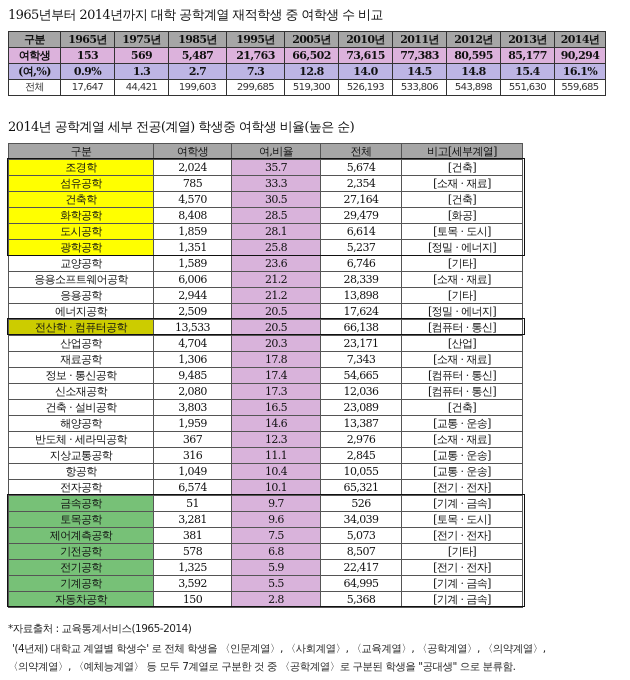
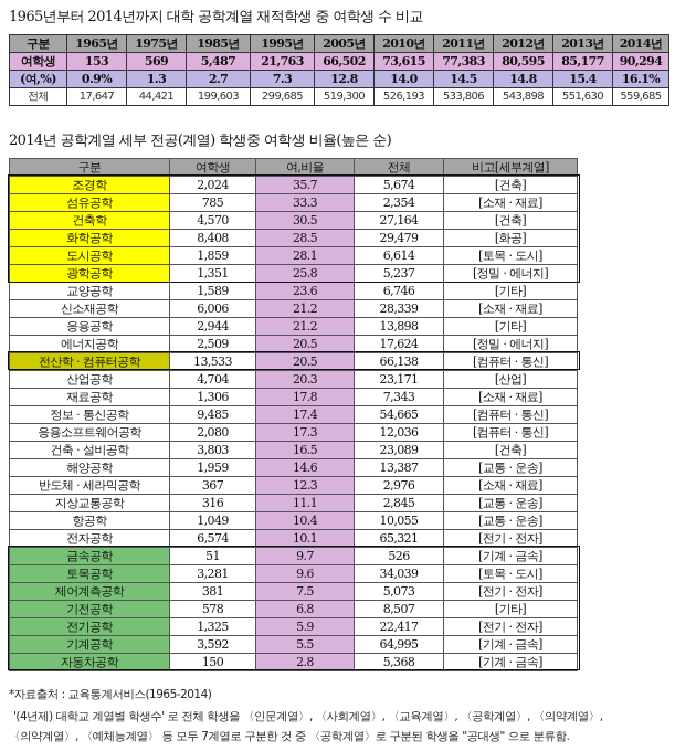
  1965년부터 2014년까지 대학 공학계열 재적학생 중 여학생 수 비교
  구분	1965년	1975년	1985년	1995년	2005년	2010년	2011년	2012년	2013년	2014년
  여학생	153	569	5,487	21,763	66,502	73,615	77,383	80,595	85,177	90,294
  (여,%)	0.9%	1.3	2.7	7.3	12.8	14.0	14.5	14.8	15.4	16.1%
  전체	17,647	44,421	199,603	299,685	519,300	526,193	533,806	543,898	551,630	559,685
  2014년 공학계열 세부 전공(계열) 학생중 여학생 비율(높은 순)
  구분	여학생	여,비율	전체	비고[세부계열]
  조경학	2,024	35.7	5,674	[건축]
  섬유공학	785	33.3	2,354	[소재 · 재료]
  건축학	4,570	30.5	27,164	[건축]
  화학공학	8,408	28.5	29,479	[화공]
  도시공학	1,859	28.1	6,614	[토목 · 도시]
  광학공학	1,351	25.8	5,237	[정밀 · 에너지]
  교양공학	1,589	23.6	6,746	[기타]
- 응용소프트웨어공학	6,006	21.2	28,339	[소재 · 재료]
+ 신소재공학	6,006	21.2	28,339	[소재 · 재료]
  응용공학	2,944	21.2	13,898	[기타]
  에너지공학	2,509	20.5	17,624	[정밀 · 에너지]
  전산학 · 컴퓨터공학	13,533	20.5	66,138	[컴퓨터 · 통신]
  산업공학	4,704	20.3	23,171	[산업]
  재료공학	1,306	17.8	7,343	[소재 · 재료]
  정보 · 통신공학	9,485	17.4	54,665	[컴퓨터 · 통신]
- 신소재공학	2,080	17.3	12,036	[컴퓨터 · 통신]
+ 응용소프트웨어공학	2,080	17.3	12,036	[컴퓨터 · 통신]
  건축 · 설비공학	3,803	16.5	23,089	[건축]
  해양공학	1,959	14.6	13,387	[교통 · 운송]
  반도체 · 세라믹공학	367	12.3	2,976	[소재 · 재료]
  지상교통공학	316	11.1	2,845	[교통 · 운송]
  항공학	1,049	10.4	10,055	[교통 · 운송]
  전자공학	6,574	10.1	65,321	[전기 · 전자]
  금속공학	51	9.7	526	[기계 · 금속]
  토목공학	3,281	9.6	34,039	[토목 · 도시]
  제어계측공학	381	7.5	5,073	[전기 · 전자]
  기전공학	578	6.8	8,507	[기타]
  전기공학	1,325	5.9	22,417	[전기 · 전자]
  기계공학	3,592	5.5	64,995	[기계 · 금속]
  자동차공학	150	2.8	5,368	[기계 · 금속]
  *자료출처 : 교육통계서비스(1965-2014)
  '(4년제) 대학교 계열별 학생수' 로 전체 학생을 〈인문계열〉, 〈사회계열〉, 〈교육계열〉, 〈공학계열〉, 〈의약계열〉,
  〈의약계열〉, 〈예체능계열〉 등 모두 7계열로 구분한 것 중 〈공학계열〉로 구분된 학생을 "공대생" 으로 분류함.
